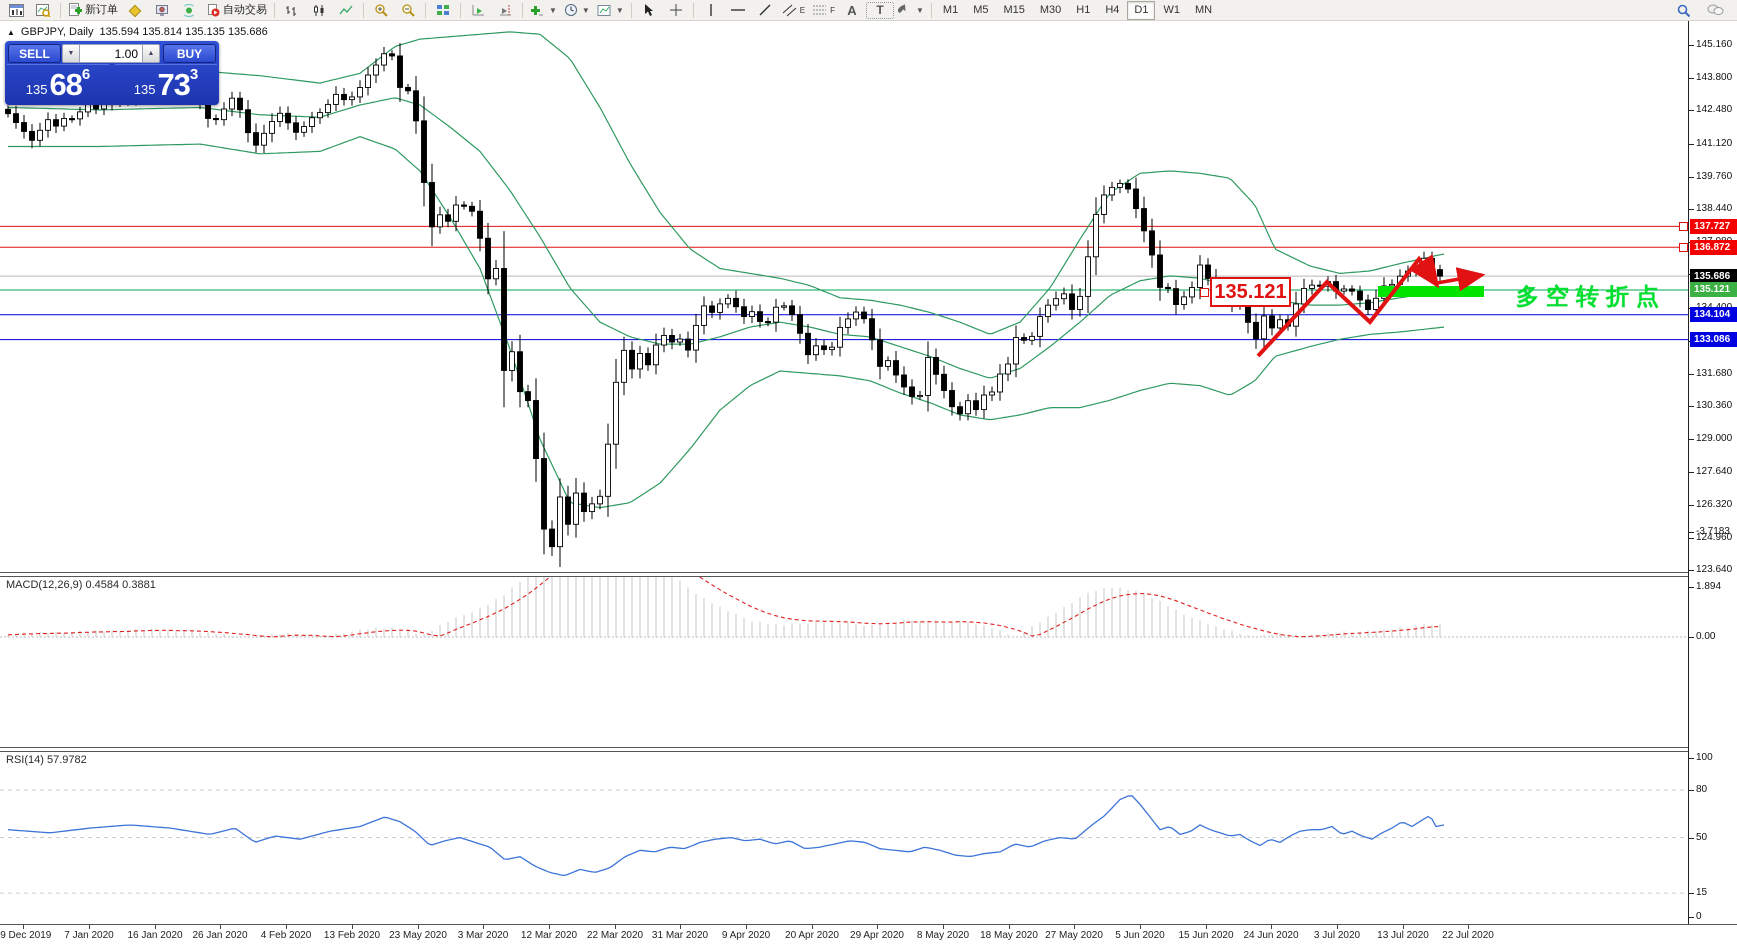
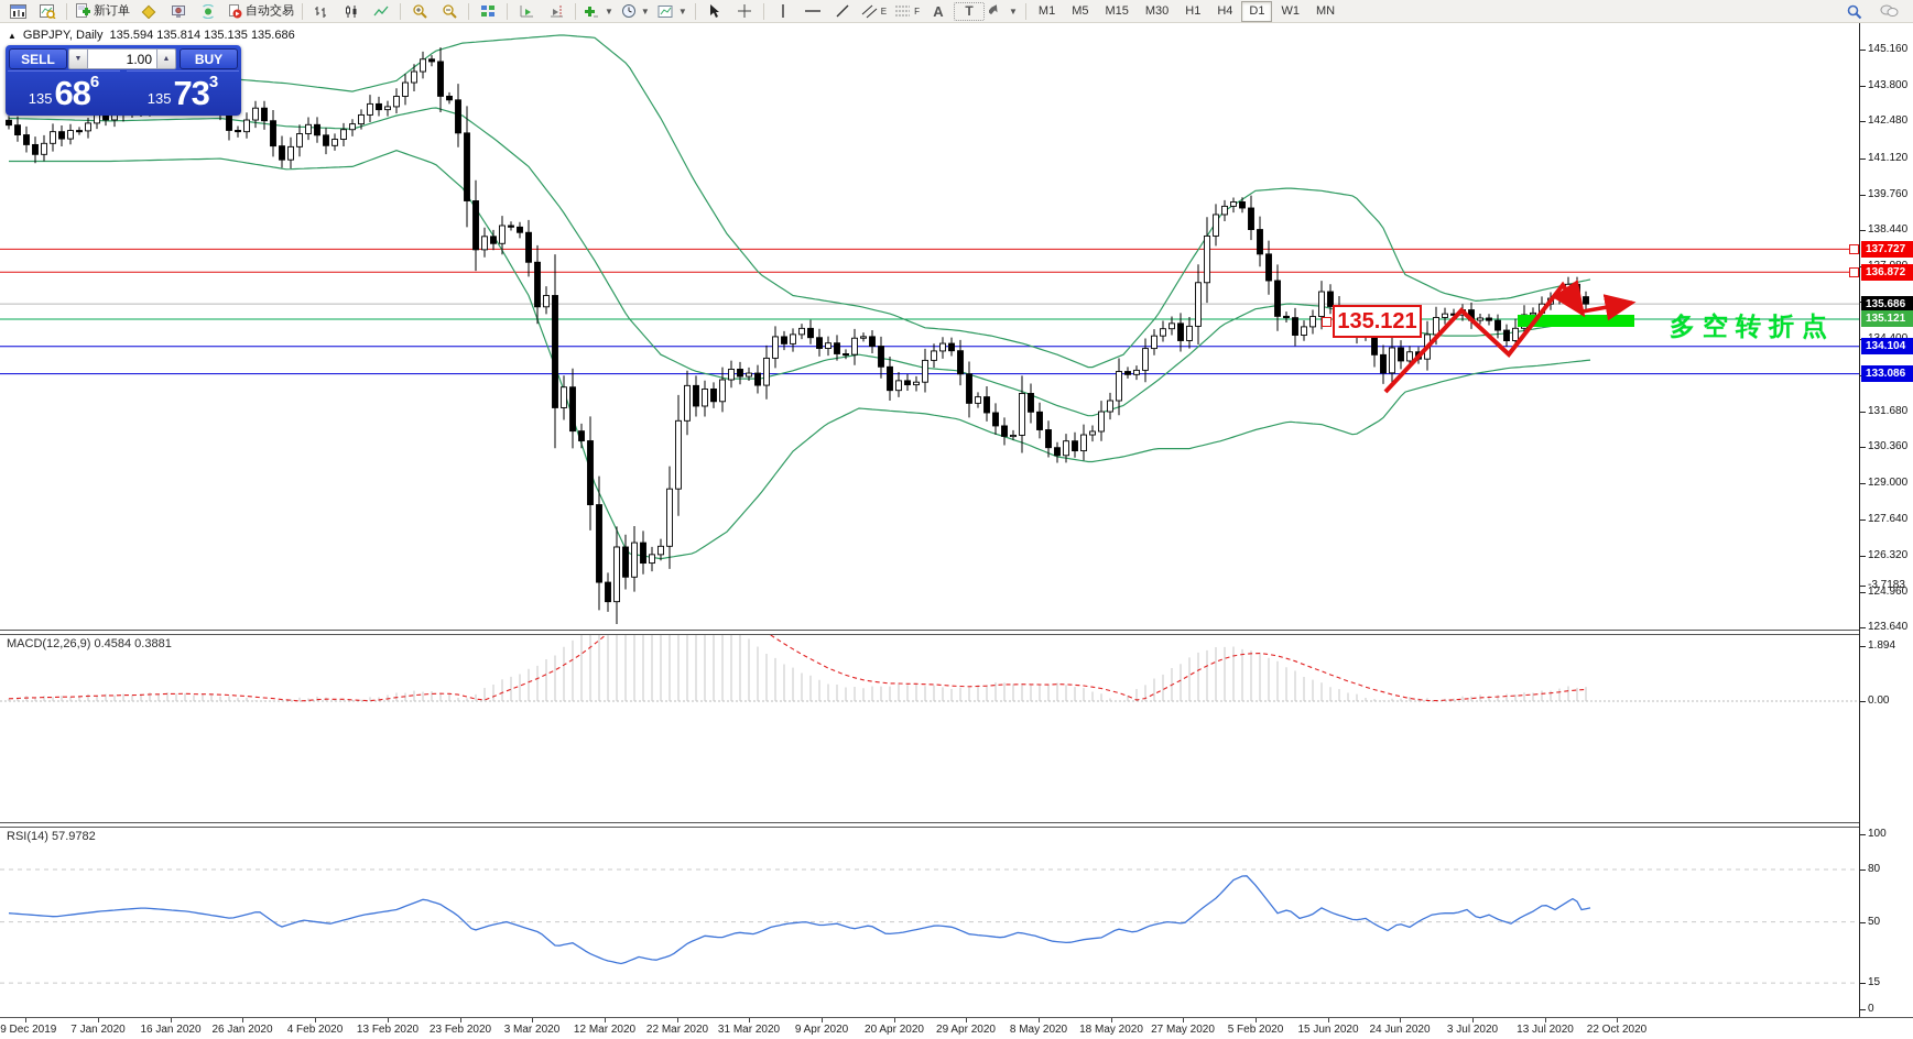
  新订单
  自动交易
  ▼
  ▼
  ▼
  E
  F
  A
  T
  ▼
  M1
  M5
  M15
  M30
  H1
  H4
  D1
  W1
  MN
  ▲
  GBPJPY, Daily
  135.594 135.814 135.135 135.686
  MACD(12,26,9) 0.4584 0.3881
  RSI(14) 57.9782
  SELL
  1.00
  BUY
  135
  68
  6
  135
  73
  3
  135.121
  多空转折点
  145.160
  143.800
  142.480
  141.120
  139.760
  138.440
  131.680
  130.360
  129.000
  127.640
  126.320
  124.960
  123.640
  1.894
  0.00
  -3.7183
  100
  80
  50
  15
  0
  137.727
  136.872
  135.686
  135.121
  134.104
  133.086
  9 Dec 2019
  7 Jan 2020
  16 Jan 2020
  26 Jan 2020
  4 Feb 2020
  13 Feb 2020
- 23 May 2020
+ 23 Feb 2020
  3 Mar 2020
  12 Mar 2020
  22 Mar 2020
  31 Mar 2020
  9 Apr 2020
  20 Apr 2020
  29 Apr 2020
  8 May 2020
  18 May 2020
  27 May 2020
- 5 Jun 2020
+ 5 Feb 2020
  15 Jun 2020
  24 Jun 2020
  3 Jul 2020
  13 Jul 2020
- 22 Jul 2020
+ 22 Oct 2020
